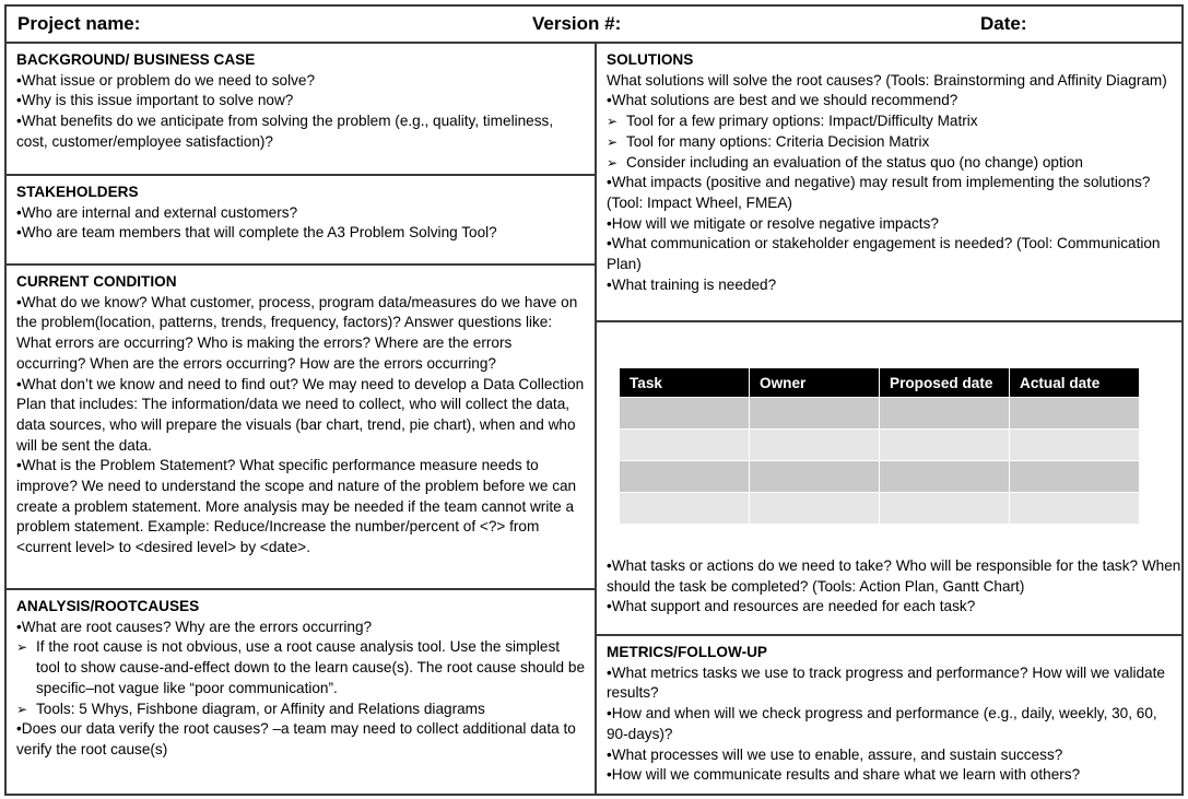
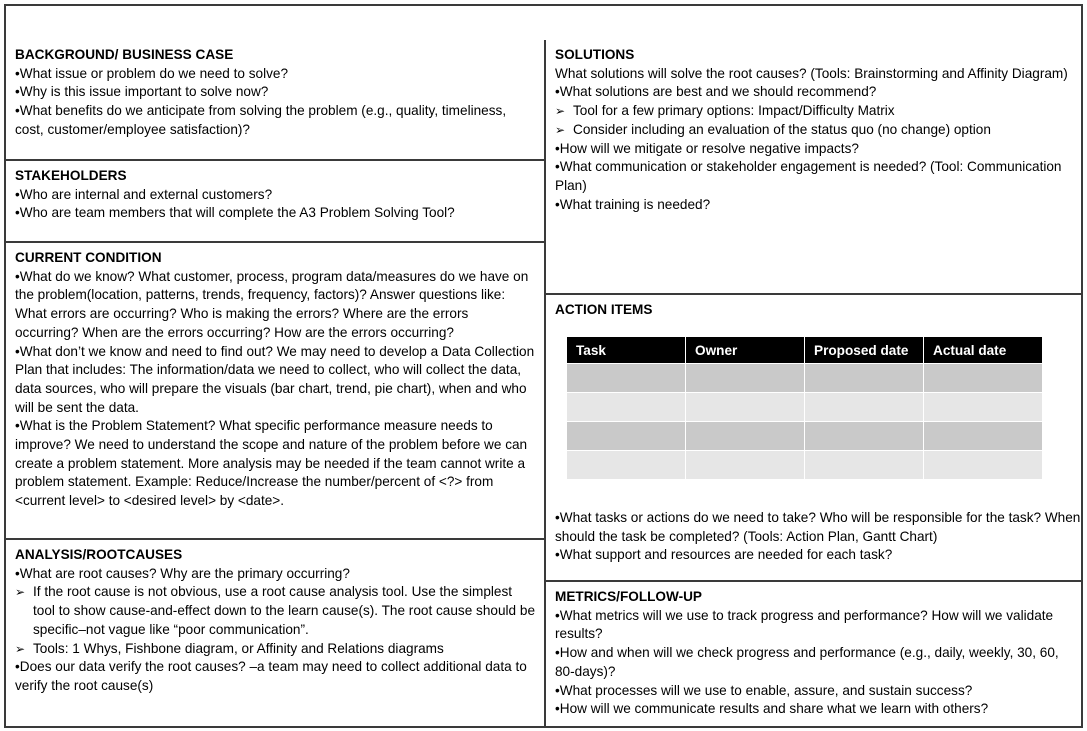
- Project name:
- Version #:
- Date:
  BACKGROUND/ BUSINESS CASE
  •What issue or problem do we need to solve?
  •Why is this issue important to solve now?
  •What benefits do we anticipate from solving the problem (e.g., quality, timeliness, cost, customer/employee satisfaction)?
  STAKEHOLDERS
  •Who are internal and external customers?
  •Who are team members that will complete the A3 Problem Solving Tool?
  CURRENT CONDITION
  •What do we know? What customer, process, program data/measures do we have on the problem(location, patterns, trends, frequency, factors)? Answer questions like: What errors are occurring? Who is making the errors? Where are the errors occurring? When are the errors occurring? How are the errors occurring?
  •What don’t we know and need to find out? We may need to develop a Data Collection Plan that includes: The information/data we need to collect, who will collect the data, data sources, who will prepare the visuals (bar chart, trend, pie chart), when and who will be sent the data.
  •What is the Problem Statement? What specific performance measure needs to improve? We need to understand the scope and nature of the problem before we can create a problem statement. More analysis may be needed if the team cannot write a problem statement. Example: Reduce/Increase the number/percent of <?> from <current level> to <desired level> by <date>.
  ANALYSIS/ROOTCAUSES
- •What are root causes? Why are the errors occurring?
+ •What are root causes? Why are the primary occurring?
  ➢ If the root cause is not obvious, use a root cause analysis tool. Use the simplest tool to show cause-and-effect down to the learn cause(s). The root cause should be specific–not vague like “poor communication”.
- ➢ Tools: 5 Whys, Fishbone diagram, or Affinity and Relations diagrams
+ ➢ Tools: 1 Whys, Fishbone diagram, or Affinity and Relations diagrams
  •Does our data verify the root causes? –a team may need to collect additional data to verify the root cause(s)
  SOLUTIONS
  What solutions will solve the root causes? (Tools: Brainstorming and Affinity Diagram)
  •What solutions are best and we should recommend?
  ➢ Tool for a few primary options: Impact/Difficulty Matrix
- ➢ Tool for many options: Criteria Decision Matrix
  ➢ Consider including an evaluation of the status quo (no change) option
- •What impacts (positive and negative) may result from implementing the solutions? (Tool: Impact Wheel, FMEA)
  •How will we mitigate or resolve negative impacts?
  •What communication or stakeholder engagement is needed? (Tool: Communication Plan)
  •What training is needed?
+ ACTION ITEMS
  Task	Owner	Proposed date	Actual date
  •What tasks or actions do we need to take? Who will be responsible for the task? When should the task be completed? (Tools: Action Plan, Gantt Chart)
  •What support and resources are needed for each task?
  METRICS/FOLLOW-UP
- •What metrics tasks we use to track progress and performance? How will we validate results?
+ •What metrics will we use to track progress and performance? How will we validate results?
- •How and when will we check progress and performance (e.g., daily, weekly, 30, 60, 90-days)?
+ •How and when will we check progress and performance (e.g., daily, weekly, 30, 60, 80-days)?
  •What processes will we use to enable, assure, and sustain success?
  •How will we communicate results and share what we learn with others?
